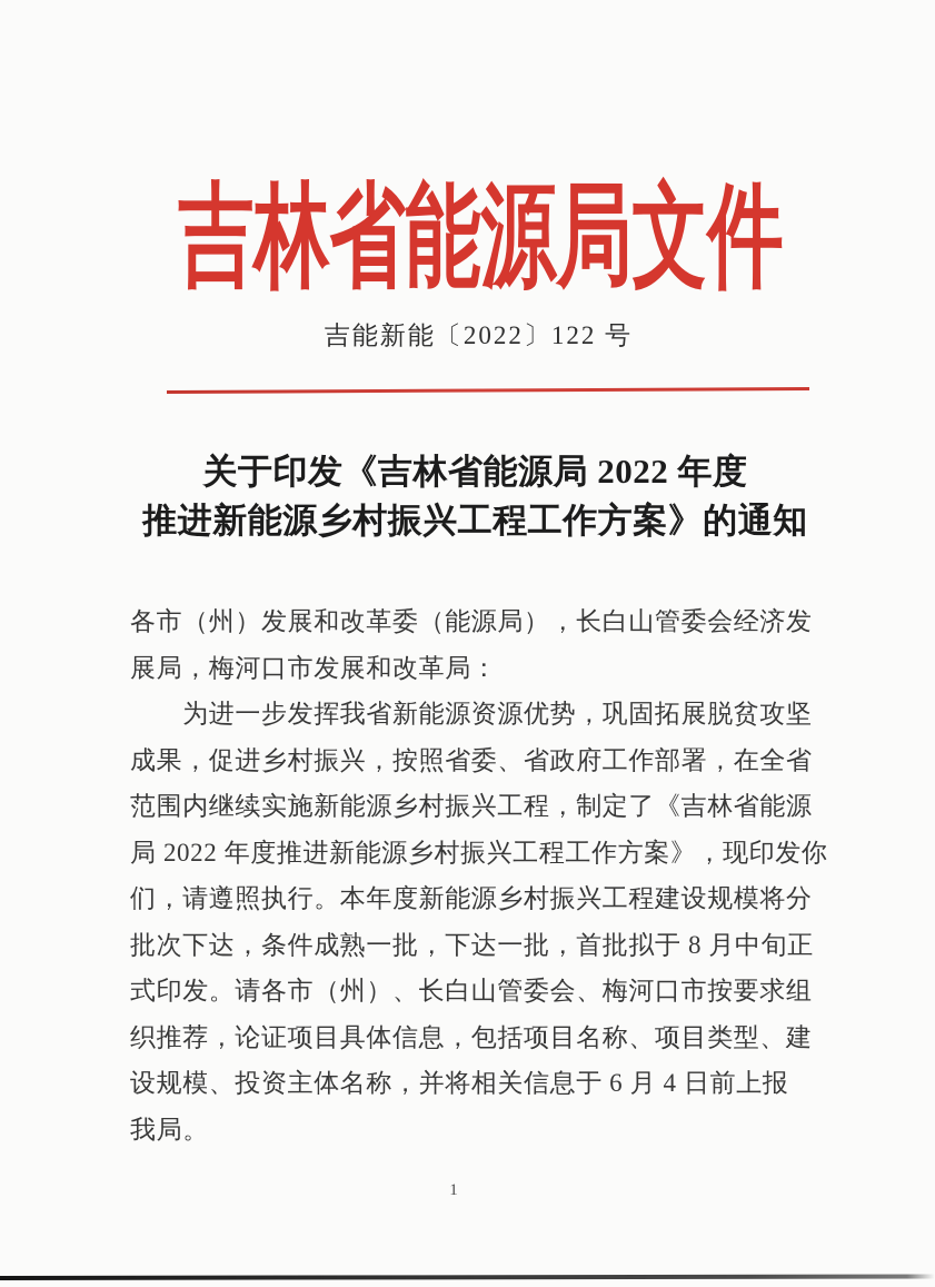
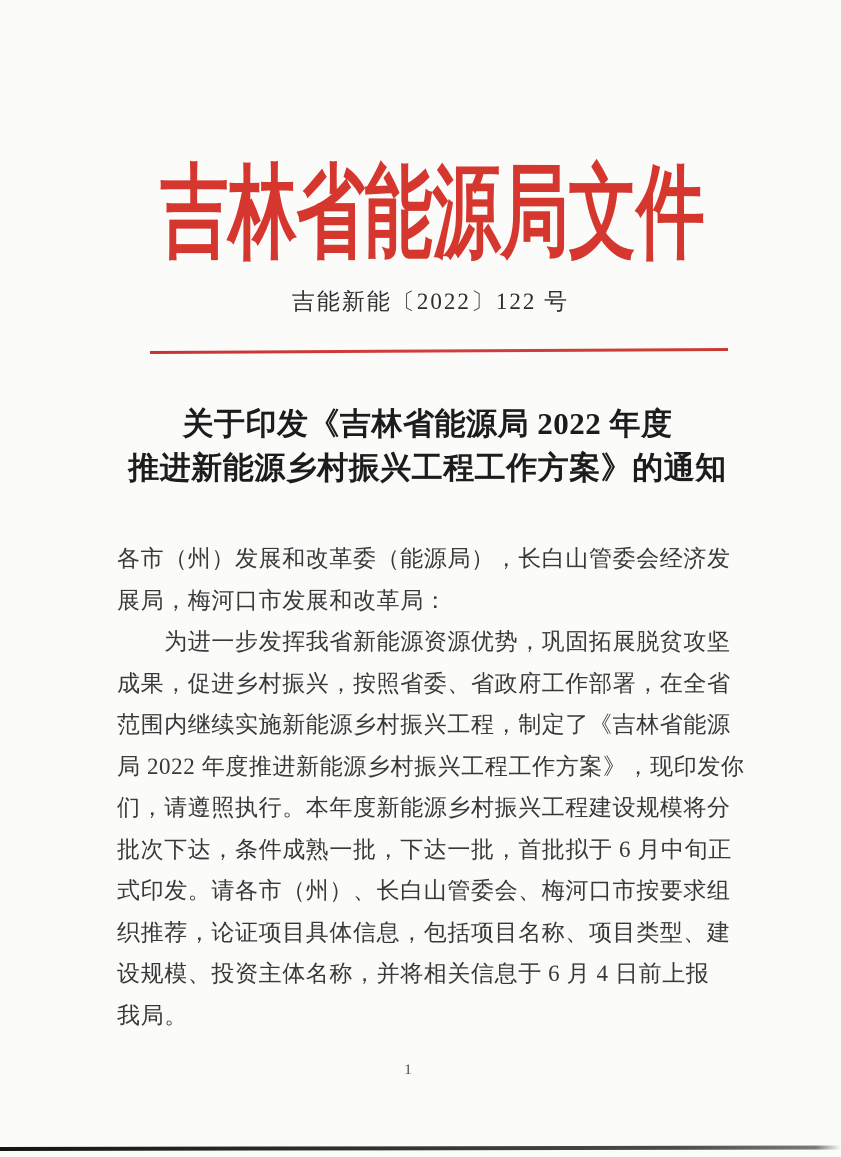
  吉林省能源局文件
  吉能新能〔2022〕122 号
  关于印发《吉林省能源局 2022 年度
  推进新能源乡村振兴工程工作方案》的通知
  各市（州）发展和改革委（能源局），长白山管委会经济发
  展局，梅河口市发展和改革局：
  为进一步发挥我省新能源资源优势，巩固拓展脱贫攻坚
  成果，促进乡村振兴，按照省委、省政府工作部署，在全省
  范围内继续实施新能源乡村振兴工程，制定了《吉林省能源
  局 2022 年度推进新能源乡村振兴工程工作方案》，现印发你
  们，请遵照执行。本年度新能源乡村振兴工程建设规模将分
- 批次下达，条件成熟一批，下达一批，首批拟于 8 月中旬正
+ 批次下达，条件成熟一批，下达一批，首批拟于 6 月中旬正
  式印发。请各市（州）、长白山管委会、梅河口市按要求组
  织推荐，论证项目具体信息，包括项目名称、项目类型、建
  设规模、投资主体名称，并将相关信息于 6 月 4 日前上报
  我局。
  1
